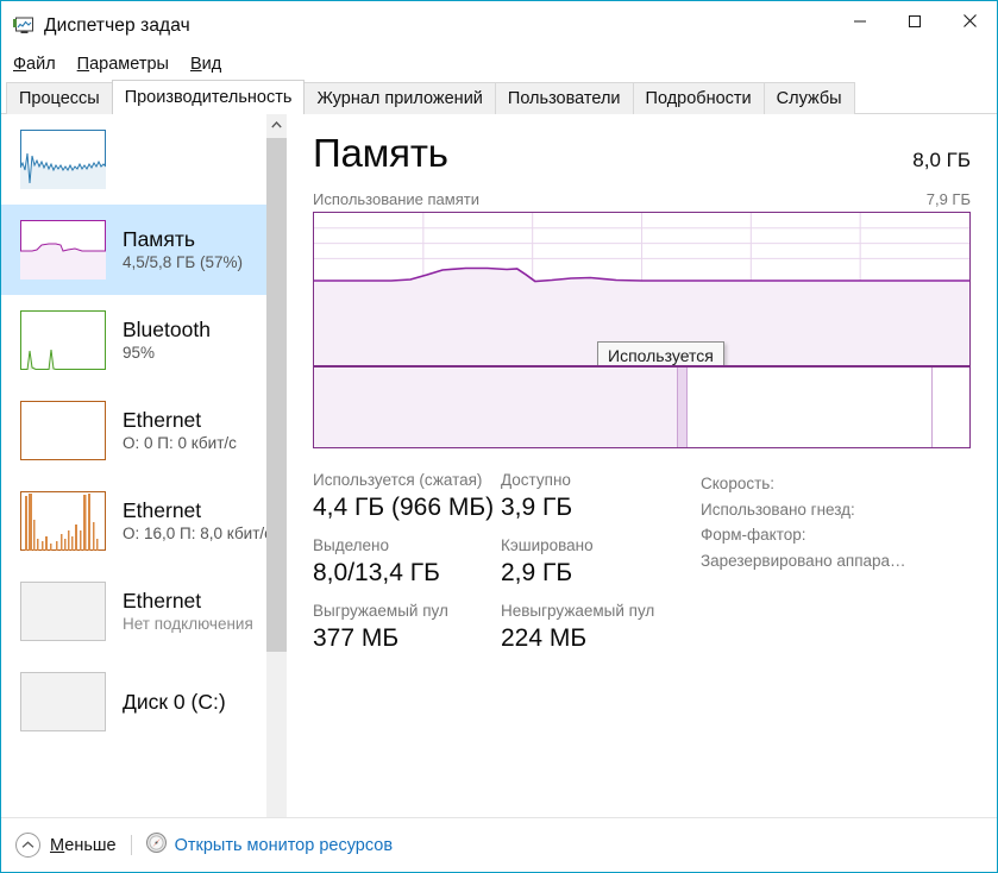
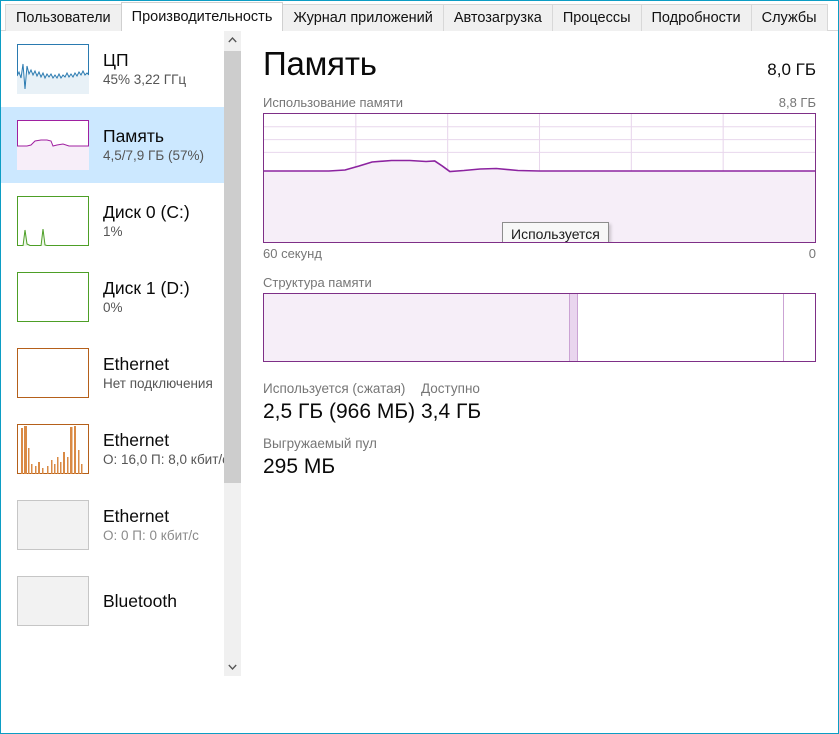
- Диспетчер задач
- Файл
- Параметры
- Вид
- Процессы
+ Пользователи
  Производительность
  Журнал приложений
+ Автозагрузка
- Пользователи
+ Процессы
  Подробности
  Службы
+ ЦП
+ 45% 3,22 ГГц
  Память
- 4,5/5,8 ГБ (57%)
+ 4,5/7,9 ГБ (57%)
- Bluetooth
+ Диск 0 (C:)
- 95%
+ 1%
+ Диск 1 (D:)
+ 0%
  Ethernet
- О: 0 П: 0 кбит/с
+ Нет подключения
  Ethernet
  О: 16,0 П: 8,0 кбит/
  Ethernet
- Нет подключения
+ О: 0 П: 0 кбит/с
- Диск 0 (C:)
+ Bluetooth
  Память
  8,0 ГБ
  Использование памяти
- 7,9 ГБ
+ 8,8 ГБ
  Используется
+ 60 секунд
+ 0
+ Структура памяти
  Используется (сжатая)
- 4,4 ГБ (966 МБ)
+ 2,5 ГБ (966 МБ)
  Доступно
- 3,9 ГБ
+ 3,4 ГБ
- Выделено
- 8,0/13,4 ГБ
- Кэшировано
- 2,9 ГБ
  Выгружаемый пул
- 377 МБ
+ 295 МБ
- Невыгружаемый пул
- 224 МБ
- Скорость:
- Использовано гнезд:
- Форм-фактор:
- Зарезервировано аппара…
- Меньше
- Открыть монитор ресурсов
